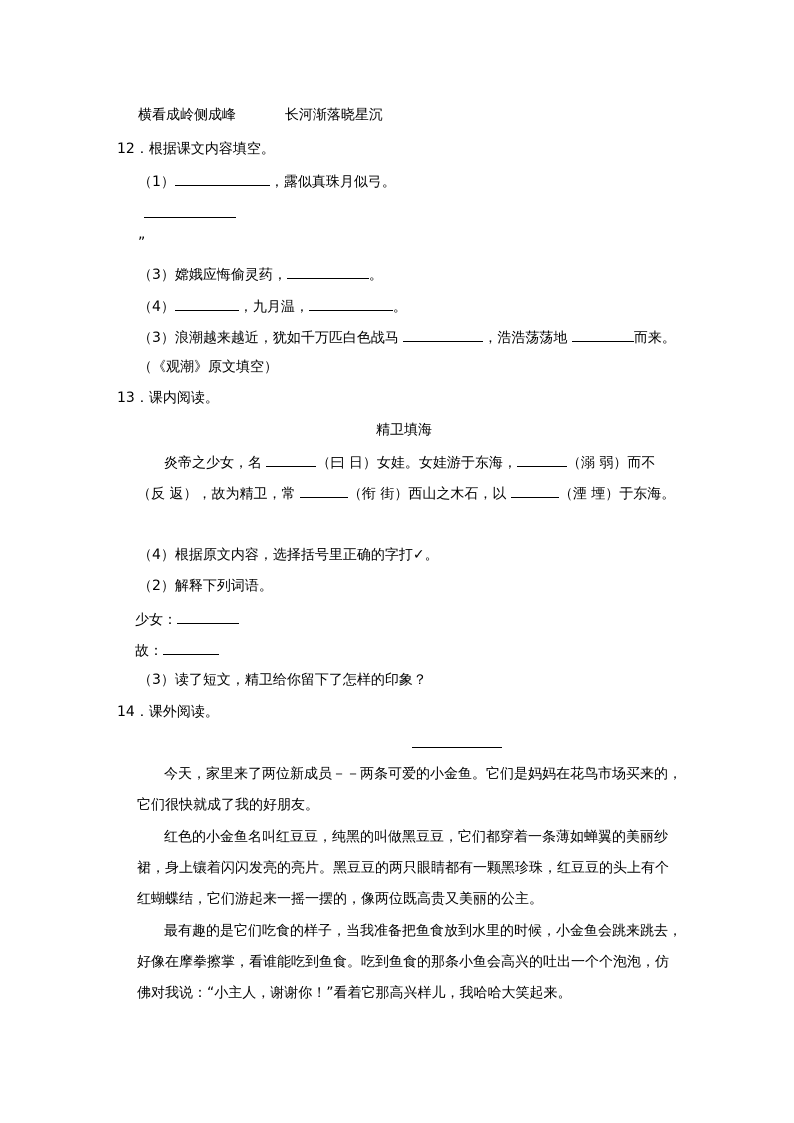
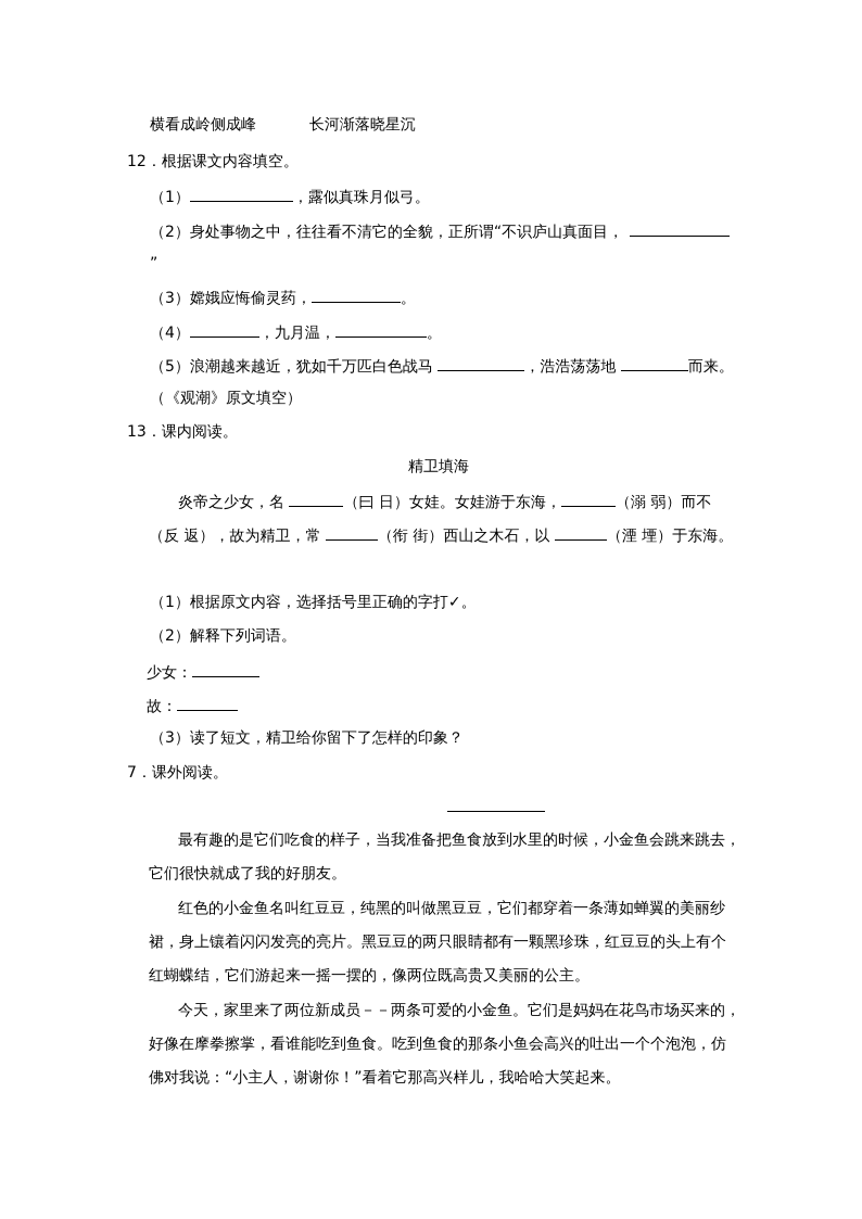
  横看成岭侧成峰 长河渐落晓星沉
  12．根据课文内容填空。
  （1） ，露似真珠月似弓。
+ （2）身处事物之中，往往看不清它的全貌，正所谓“不识庐山真面目，
  ”
  （3）嫦娥应悔偷灵药， 。
  （4） ，九月温， 。
- （3）浪潮越来越近，犹如千万匹白色战马 ，浩浩荡荡地 而来。
+ （5）浪潮越来越近，犹如千万匹白色战马 ，浩浩荡荡地 而来。
  （《观潮》原文填空）
  13．课内阅读。
  精卫填海
  炎帝之少女，名 （曰 日）女娃。女娃游于东海， （溺 弱）而不
  （反 返），故为精卫，常 （衔 街）西山之木石，以 （湮 堙）于东海。
- （4）根据原文内容，选择括号里正确的字打✓。
+ （1）根据原文内容，选择括号里正确的字打✓。
  （2）解释下列词语。
  少女：
  故：
  （3）读了短文，精卫给你留下了怎样的印象？
- 14．课外阅读。
+ 7．课外阅读。
- 今天，家里来了两位新成员－－两条可爱的小金鱼。它们是妈妈在花鸟市场买来的，
+ 最有趣的是它们吃食的样子，当我准备把鱼食放到水里的时候，小金鱼会跳来跳去，
  它们很快就成了我的好朋友。
  红色的小金鱼名叫红豆豆，纯黑的叫做黑豆豆，它们都穿着一条薄如蝉翼的美丽纱
  裙，身上镶着闪闪发亮的亮片。黑豆豆的两只眼睛都有一颗黑珍珠，红豆豆的头上有个
  红蝴蝶结，它们游起来一摇一摆的，像两位既高贵又美丽的公主。
- 最有趣的是它们吃食的样子，当我准备把鱼食放到水里的时候，小金鱼会跳来跳去，
+ 今天，家里来了两位新成员－－两条可爱的小金鱼。它们是妈妈在花鸟市场买来的，
  好像在摩拳擦掌，看谁能吃到鱼食。吃到鱼食的那条小鱼会高兴的吐出一个个泡泡，仿
  佛对我说：“小主人，谢谢你！”看着它那高兴样儿，我哈哈大笑起来。
